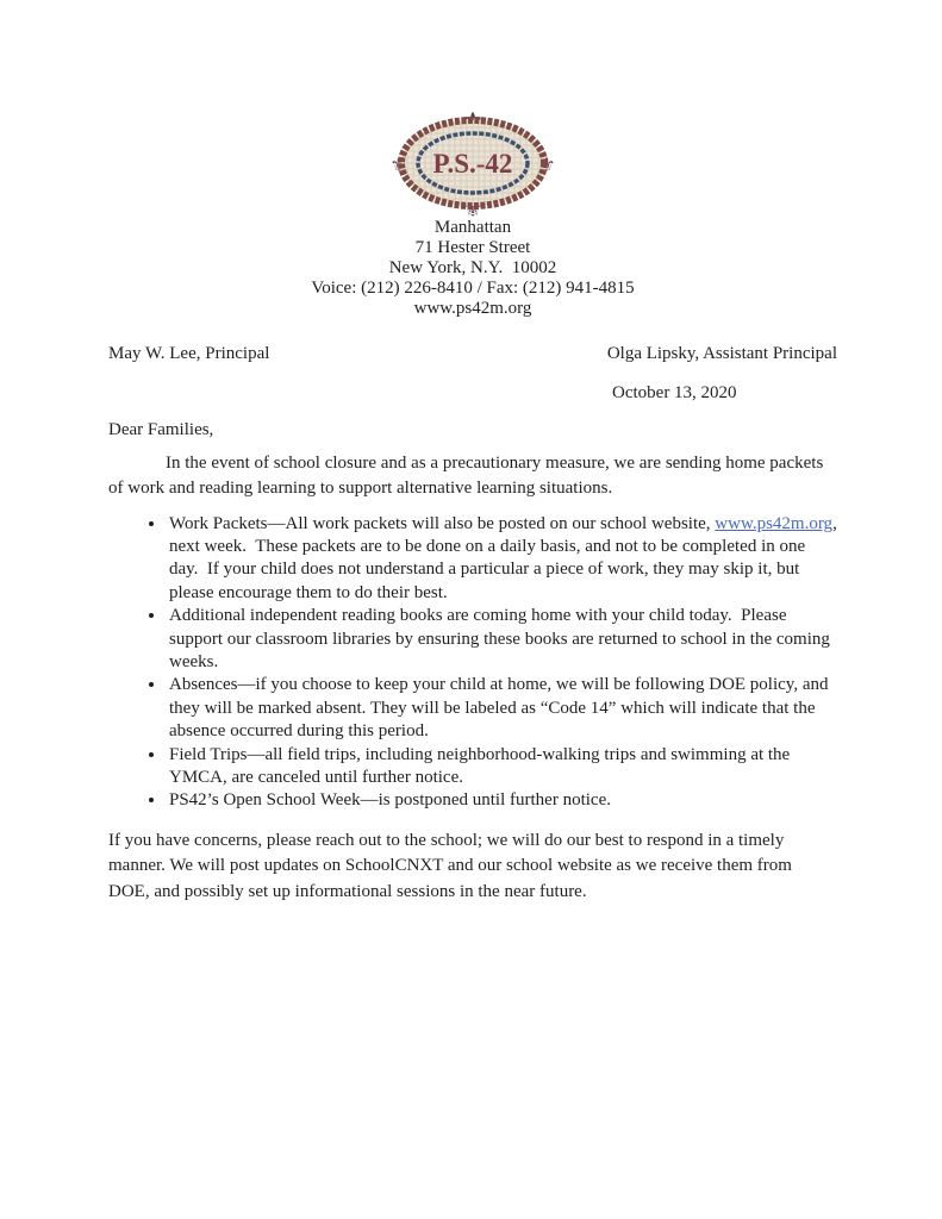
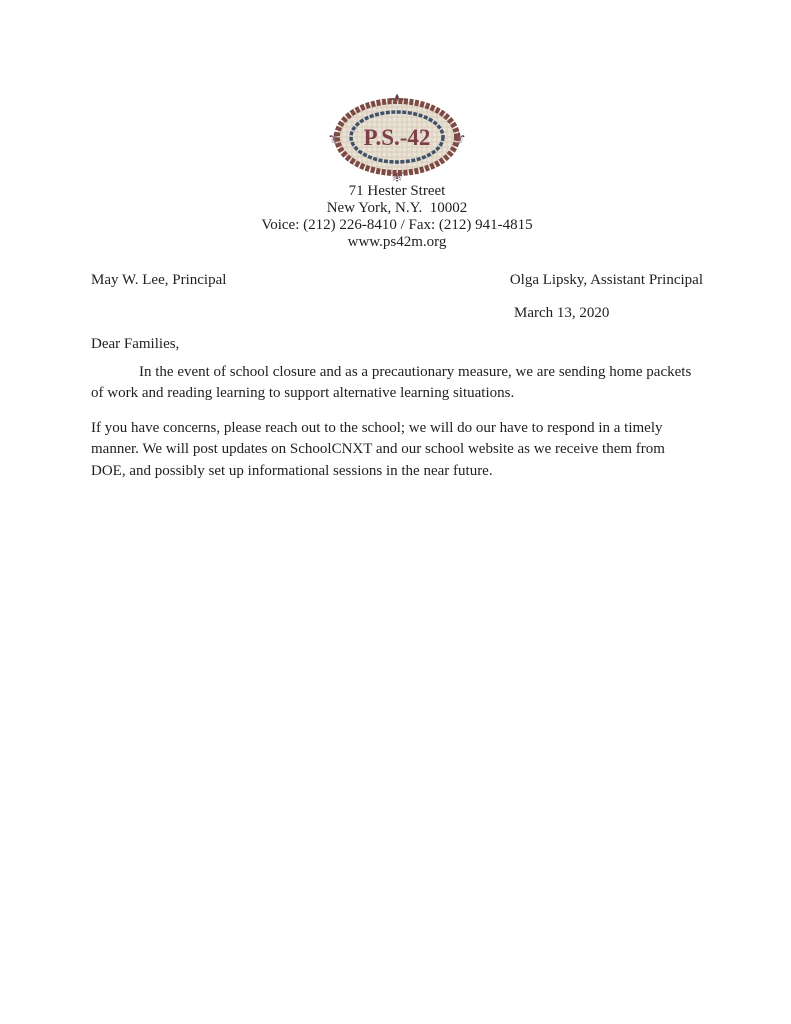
  ⚜
  P.S.-42
- Manhattan
  71 Hester Street
  New York, N.Y. 10002
  Voice: (212) 226-8410 / Fax: (212) 941-4815
  www.ps42m.org
  May W. Lee, Principal
  Olga Lipsky, Assistant Principal
- October 13, 2020
+ March 13, 2020
  Dear Families,
  In the event of school closure and as a precautionary measure, we are sending home packets of work and reading learning to support alternative learning situations.
- Work Packets—All work packets will also be posted on our school website, www.ps42m.org, next week. These packets are to be done on a daily basis, and not to be completed in one day. If your child does not understand a particular a piece of work, they may skip it, but please encourage them to do their best.
- Additional independent reading books are coming home with your child today. Please support our classroom libraries by ensuring these books are returned to school in the coming weeks.
- Absences—if you choose to keep your child at home, we will be following DOE policy, and they will be marked absent. They will be labeled as “Code 14” which will indicate that the absence occurred during this period.
- Field Trips—all field trips, including neighborhood-walking trips and swimming at the YMCA, are canceled until further notice.
- PS42’s Open School Week—is postponed until further notice.
- If you have concerns, please reach out to the school; we will do our best to respond in a timely manner. We will post updates on SchoolCNXT and our school website as we receive them from DOE, and possibly set up informational sessions in the near future.
+ If you have concerns, please reach out to the school; we will do our have to respond in a timely manner. We will post updates on SchoolCNXT and our school website as we receive them from DOE, and possibly set up informational sessions in the near future.
